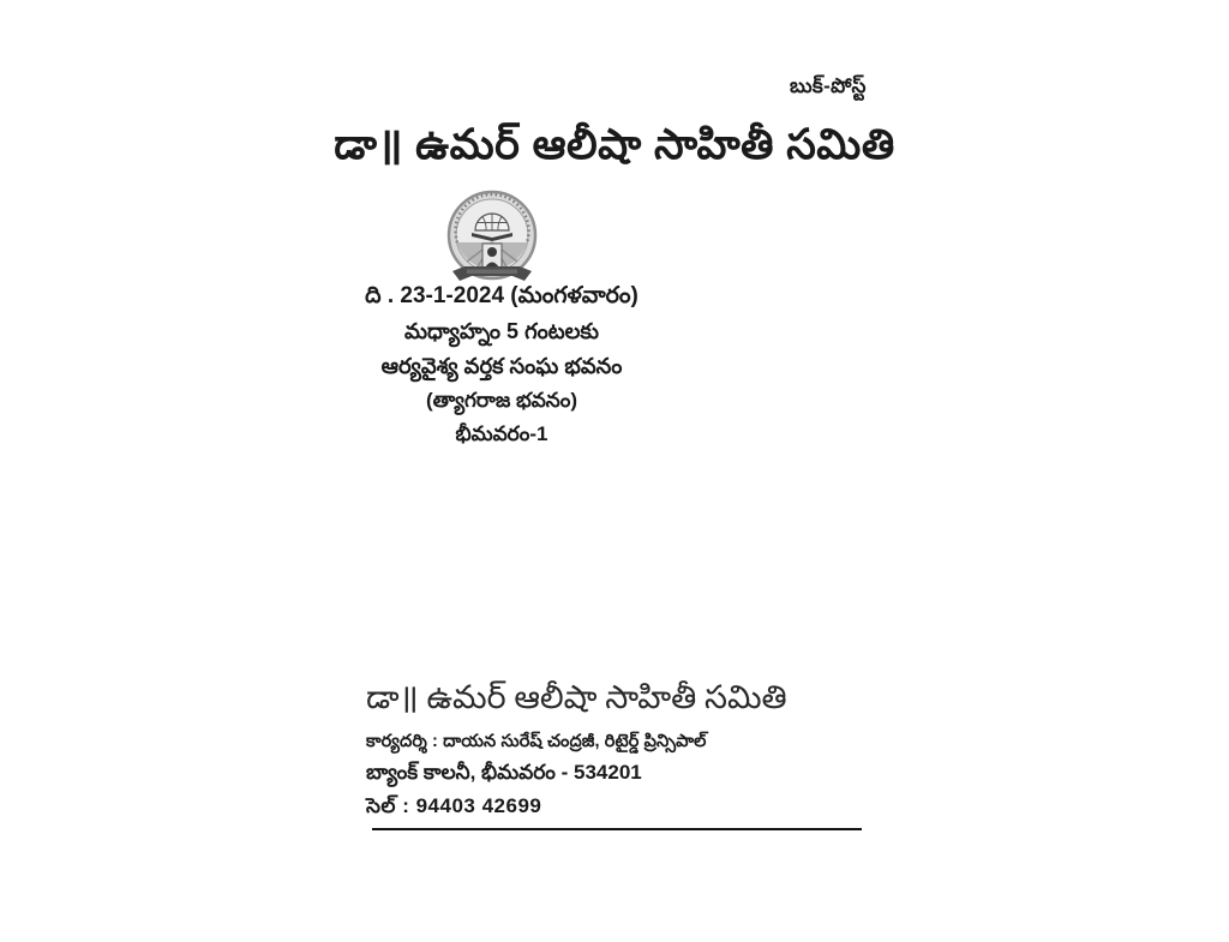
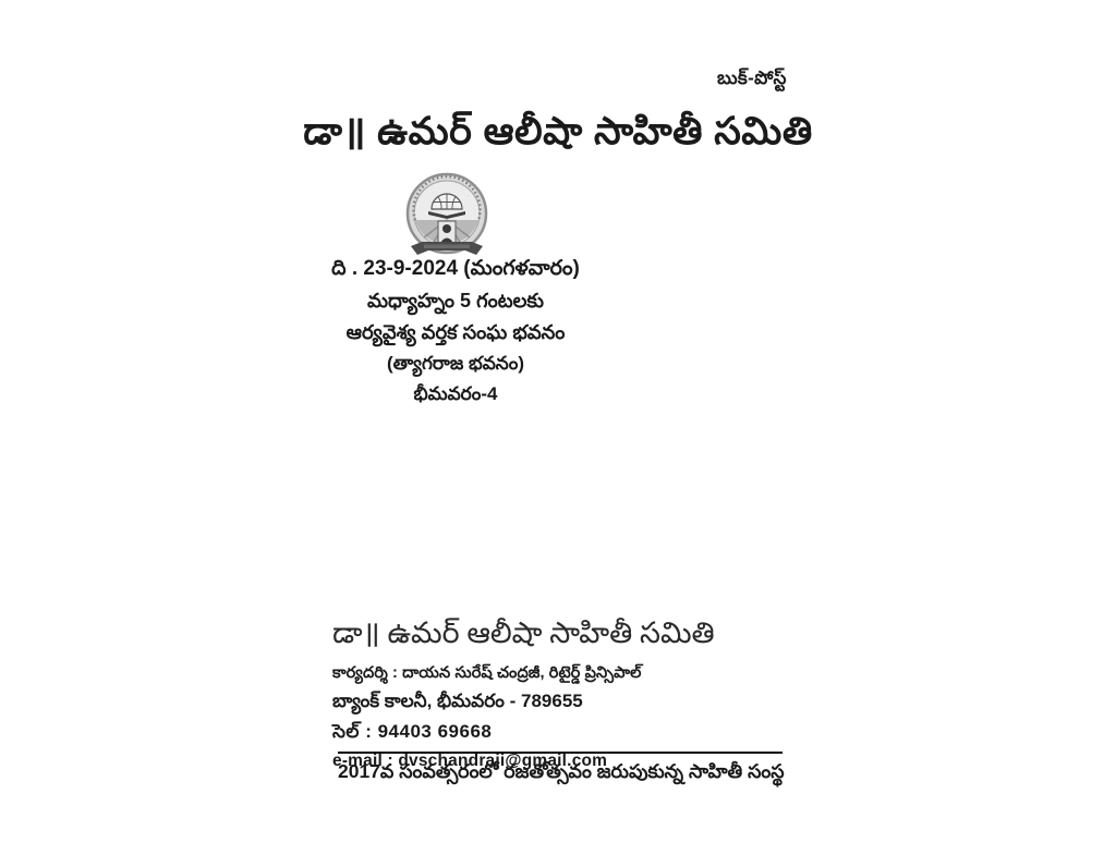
  బుక్-పోస్ట్
  డా॥ ఉమర్ ఆలీషా సాహితీ సమితి
- ది . 23-1-2024 (మంగళవారం)
+ ది . 23-9-2024 (మంగళవారం)
  మధ్యాహ్నం 5 గంటలకు
  ఆర్యవైశ్య వర్తక సంఘ భవనం
  (త్యాగరాజ భవనం)
- భీమవరం-1
+ భీమవరం-4
  డా॥ ఉమర్ ఆలీషా సాహితీ సమితి
  కార్యదర్శి : దాయన సురేష్ చంద్రజీ, రిటైర్డ్ ప్రిన్సిపాల్
- బ్యాంక్ కాలనీ, భీమవరం - 534201
+ బ్యాంక్ కాలనీ, భీమవరం - 789655
- సెల్ : 94403 42699
+ సెల్ : 94403 69668
+ e-mail : dvschandraji@gmail.com
+ 2017వ సంవత్సరంలో రజతోత్సవం జరుపుకున్న సాహితీ సంస్థ
